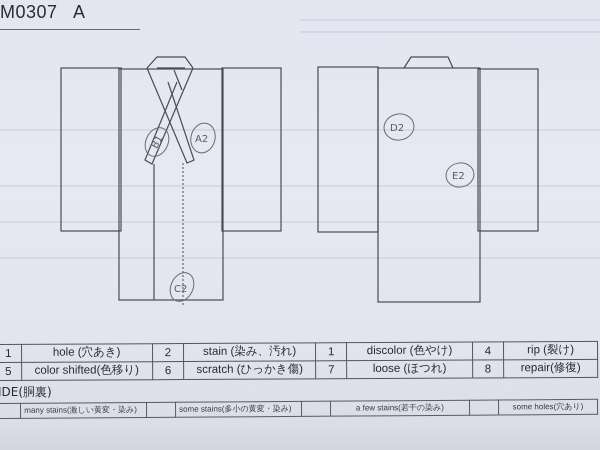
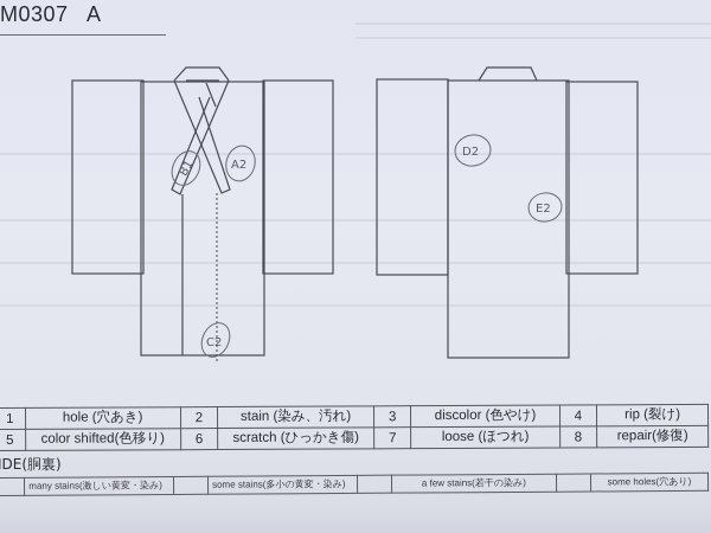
  M0307 A
  A2
  C2
  D2
  E2
- 1	hole (穴あき)	2	stain (染み、汚れ)	1	discolor (色やけ)	4	rip (裂け)
+ 1	hole (穴あき)	2	stain (染み、汚れ)	3	discolor (色やけ)	4	rip (裂け)
  5	color shifted(色移り)	6	scratch (ひっかき傷)	7	loose (ほつれ)	8	repair(修復)
  DE(胴裏)
  	many stains(激しい黄変・染み)		some stains(多小の黄変・染み)		a few stains(若干の染み)		some holes(穴あり)
